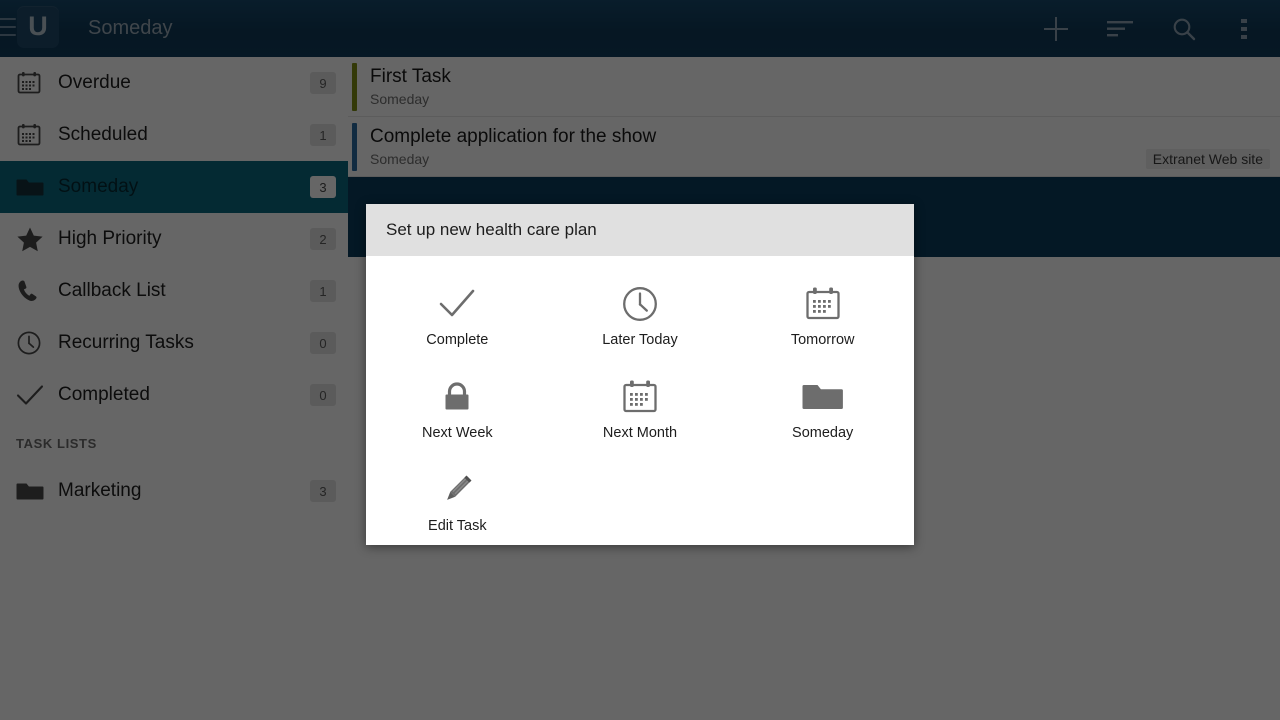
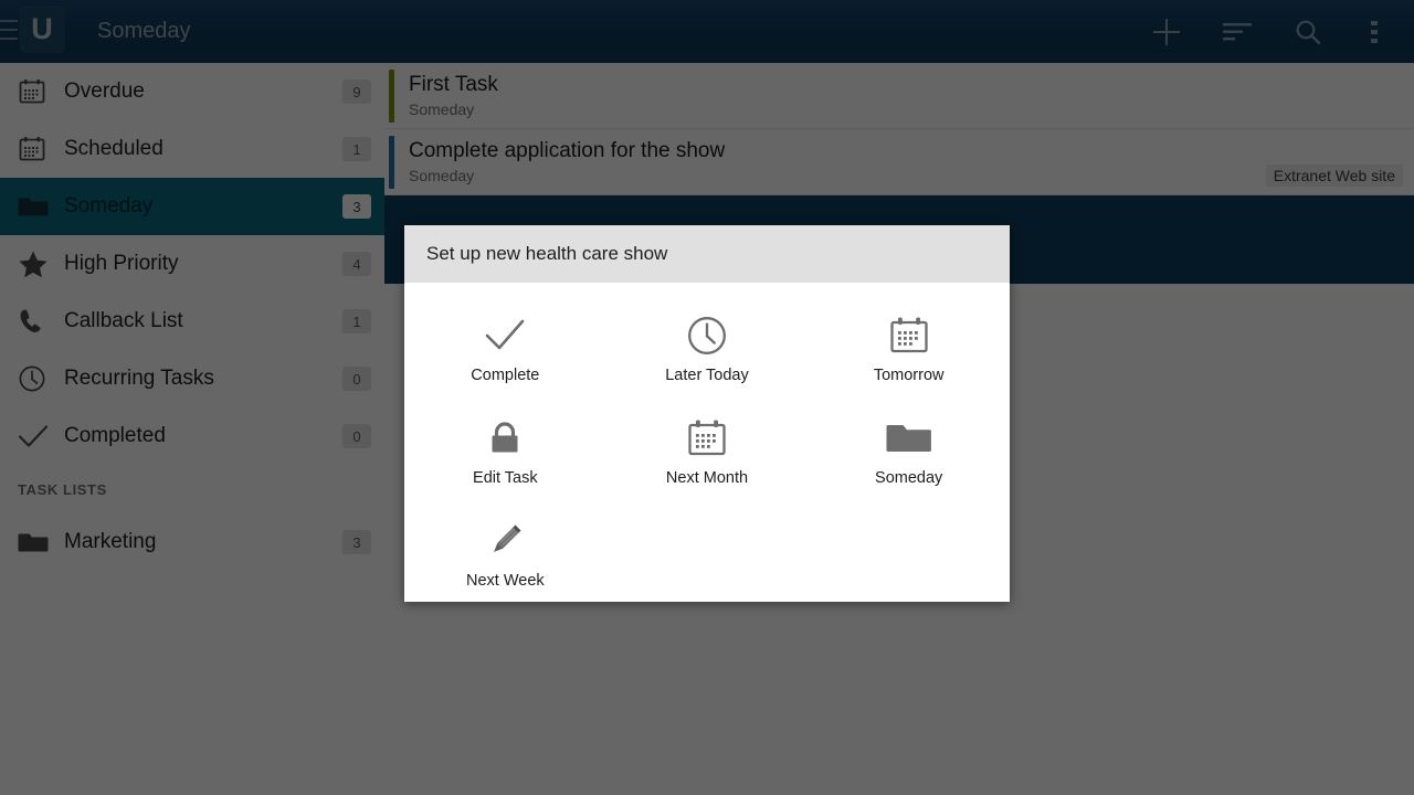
  U
  Someday
  Overdue
  9
  Scheduled
  1
  Someday
  3
  High Priority
- 2
+ 4
  Callback List
  1
  Recurring Tasks
  0
  Completed
  0
  TASK LISTS
  Marketing
  3
  First Task
  Someday
  Complete application for the show
  Someday
  Extranet Web site
- Set up new health care plan
+ Set up new health care show
  Complete
  Later Today
  Tomorrow
- Next Week
+ Edit Task
  Next Month
  Someday
- Edit Task
+ Next Week
